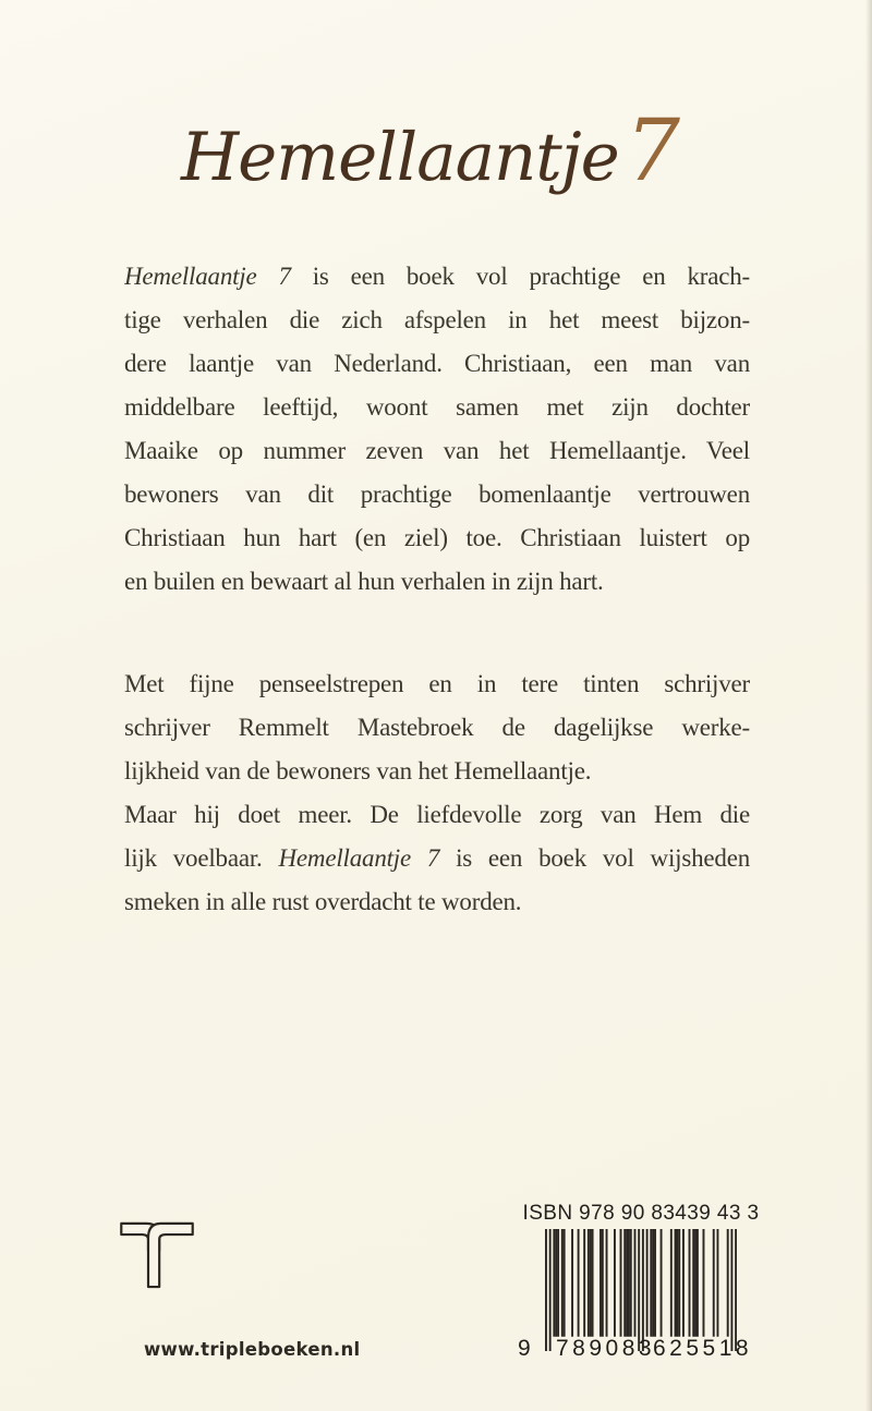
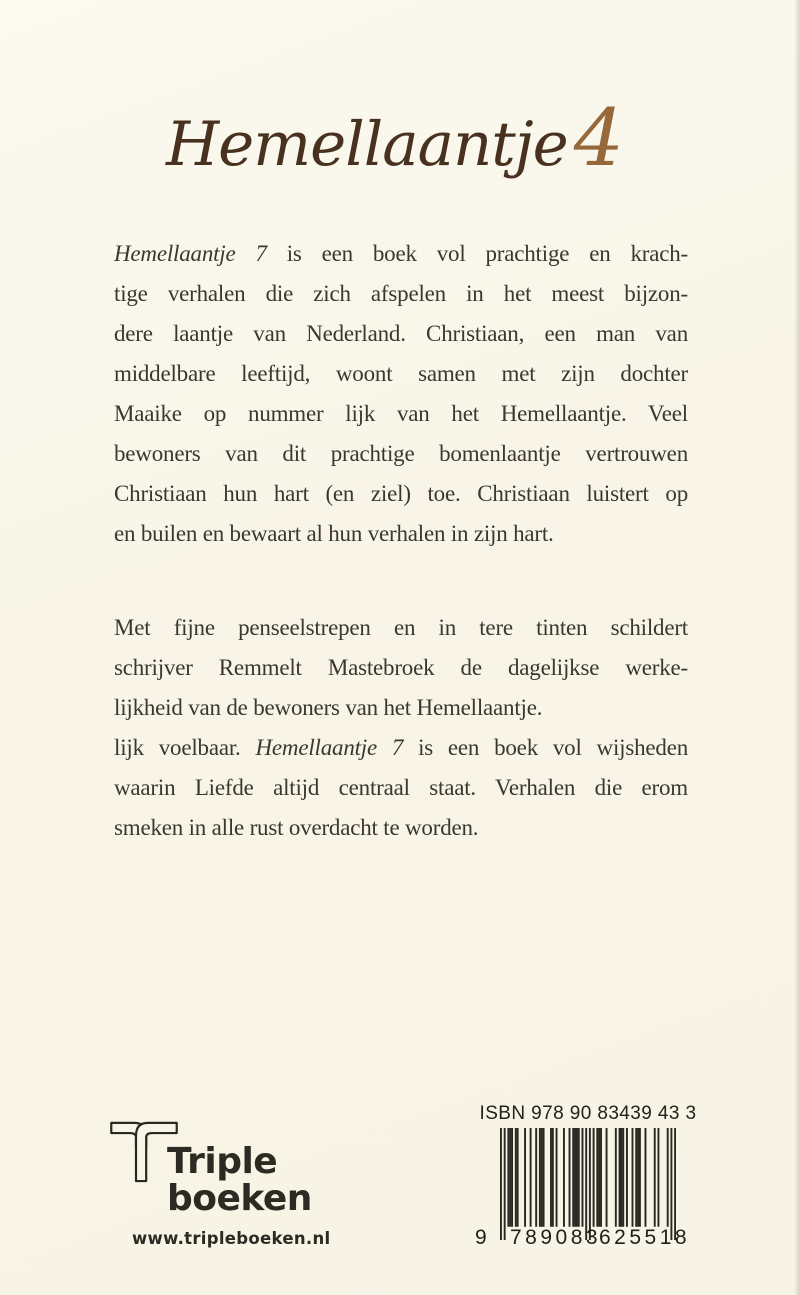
  Hemellaantje
- 7
+ 4
  Hemellaantje 7 is een boek vol prachtige en krach-
  tige verhalen die zich afspelen in het meest bijzon-
  dere laantje van Nederland. Christiaan, een man van
  middelbare leeftijd, woont samen met zijn dochter
- Maaike op nummer zeven van het Hemellaantje. Veel
+ Maaike op nummer lijk van het Hemellaantje. Veel
  bewoners van dit prachtige bomenlaantje vertrouwen
  Christiaan hun hart (en ziel) toe. Christiaan luistert op
  en builen en bewaart al hun verhalen in zijn hart.
- Met fijne penseelstrepen en in tere tinten schrijver
+ Met fijne penseelstrepen en in tere tinten schildert
  schrijver Remmelt Mastebroek de dagelijkse werke-
  lijkheid van de bewoners van het Hemellaantje.
- Maar hij doet meer. De liefdevolle zorg van Hem die
  lijk voelbaar. Hemellaantje 7 is een boek vol wijsheden
+ waarin Liefde altijd centraal staat. Verhalen die erom
  smeken in alle rust overdacht te worden.
+ Triple
+ boeken
  www.tripleboeken.nl
  ISBN 978 90 83439 43 3
  9
  789083
  625518
